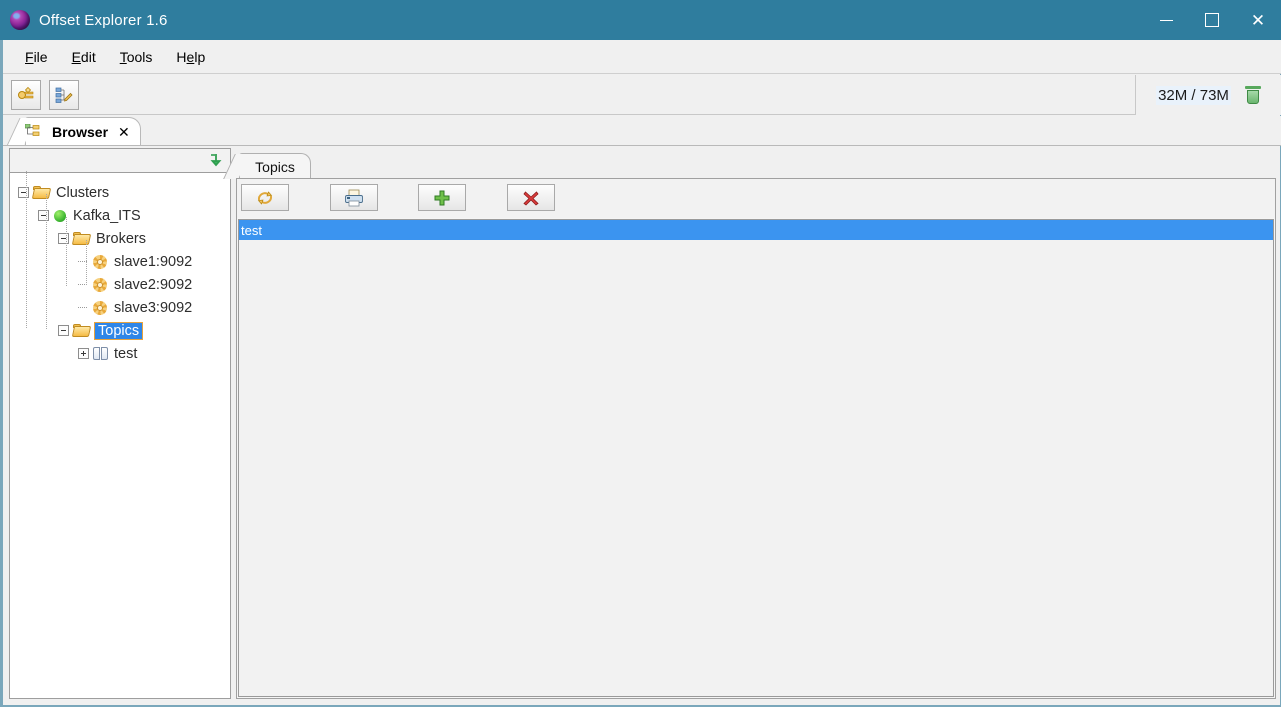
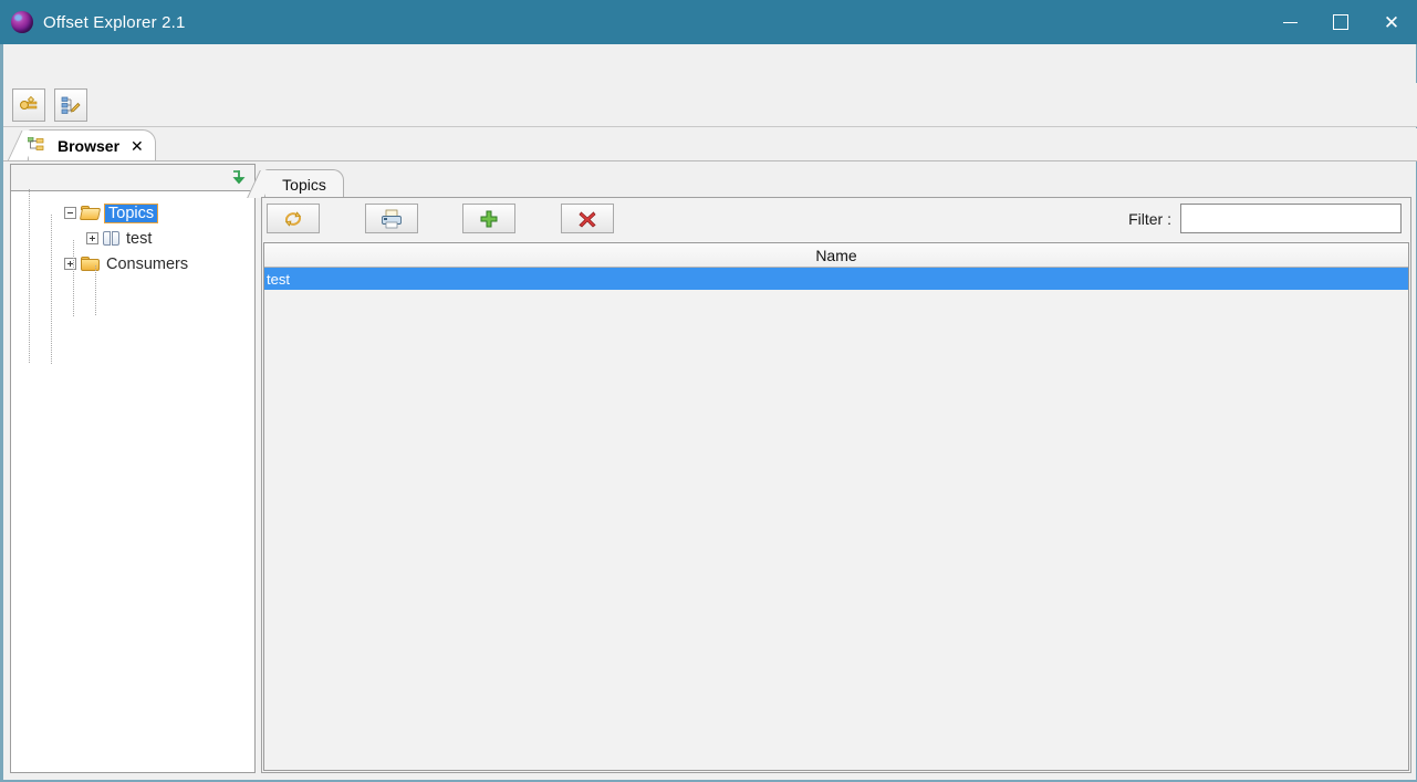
- Offset Explorer 1.6
+ Offset Explorer 2.1
  ✕
- File
- Edit
- Tools
- Help
- 32M / 73M
  Browser
  ✕
- Clusters
- Kafka_ITS
- Brokers
- slave1:9092
- slave2:9092
- slave3:9092
  Topics
  test
+ Consumers
  Topics
+ Filter :
+ Name
  test
